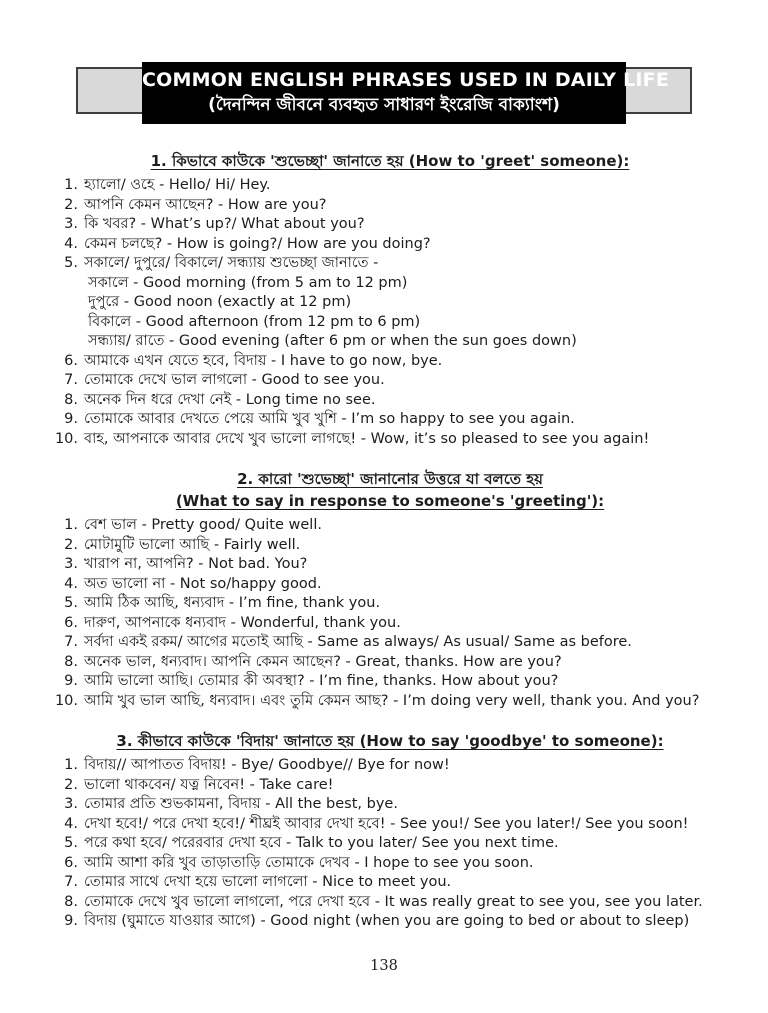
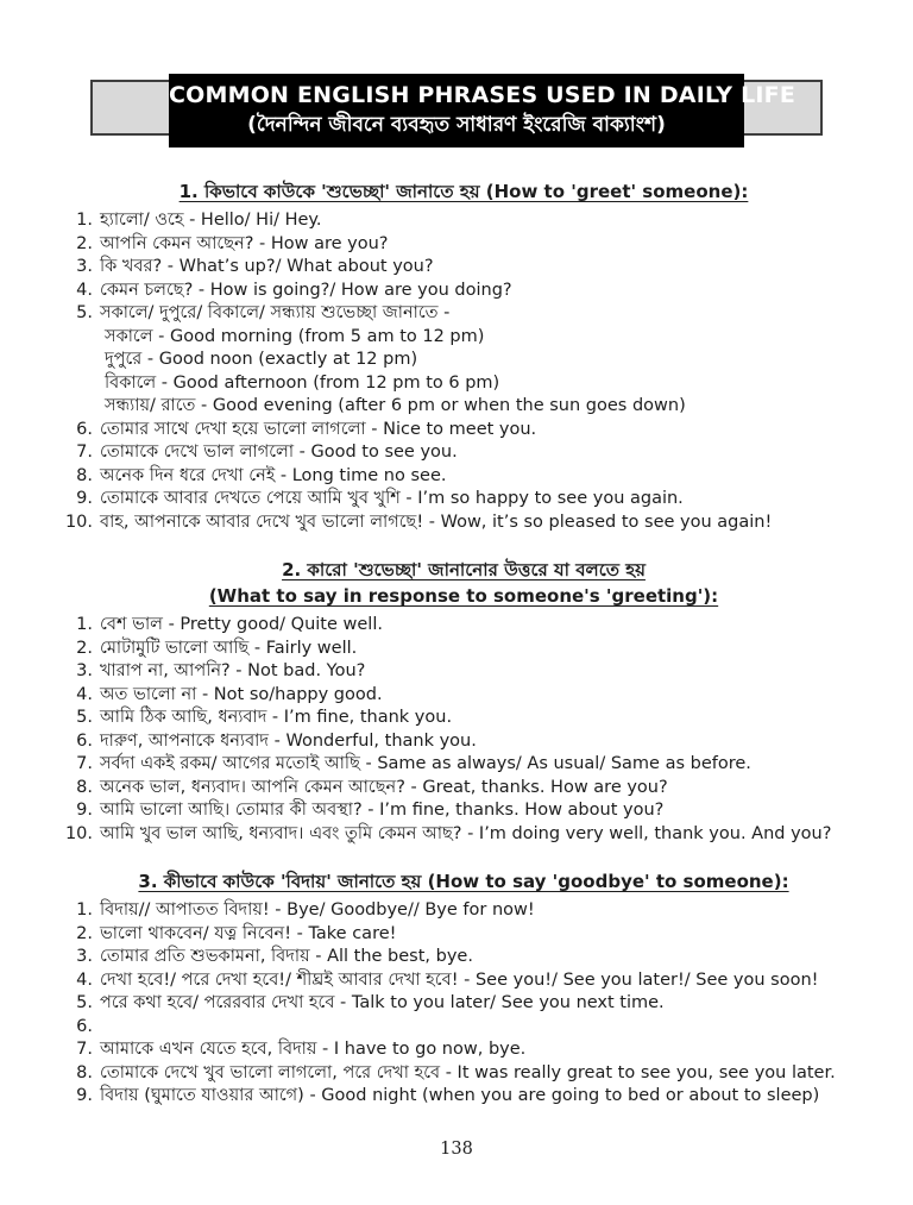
  COMMON ENGLISH PHRASES USED IN DAILY LIFE
  (দৈনন্দিন জীবনে ব্যবহৃত সাধারণ ইংরেজি বাক্যাংশ)
  1. কিভাবে কাউকে 'শুভেচ্ছা' জানাতে হয় (How to 'greet' someone):
  1.
  হ্যালো/ ওহে - Hello/ Hi/ Hey.
  2.
  আপনি কেমন আছেন? - How are you?
  3.
  কি খবর? - What’s up?/ What about you?
  4.
  কেমন চলছে? - How is going?/ How are you doing?
  5.
  সকালে/ দুপুরে/ বিকালে/ সন্ধ্যায় শুভেচ্ছা জানাতে -
  সকালে - Good morning (from 5 am to 12 pm)
  দুপুরে - Good noon (exactly at 12 pm)
  বিকালে - Good afternoon (from 12 pm to 6 pm)
  সন্ধ্যায়/ রাতে - Good evening (after 6 pm or when the sun goes down)
  6.
- আমাকে এখন যেতে হবে, বিদায় - I have to go now, bye.
+ তোমার সাথে দেখা হয়ে ভালো লাগলো - Nice to meet you.
  7.
  তোমাকে দেখে ভাল লাগলো - Good to see you.
  8.
  অনেক দিন ধরে দেখা নেই - Long time no see.
  9.
  তোমাকে আবার দেখতে পেয়ে আমি খুব খুশি - I’m so happy to see you again.
  10.
  বাহ, আপনাকে আবার দেখে খুব ভালো লাগছে! - Wow, it’s so pleased to see you again!
  2. কারো 'শুভেচ্ছা' জানানোর উত্তরে যা বলতে হয়
  (What to say in response to someone's 'greeting'):
  1.
  বেশ ভাল - Pretty good/ Quite well.
  2.
  মোটামুটি ভালো আছি - Fairly well.
  3.
  খারাপ না, আপনি? - Not bad. You?
  4.
  অত ভালো না - Not so/happy good.
  5.
  আমি ঠিক আছি, ধন্যবাদ - I’m fine, thank you.
  6.
  দারুণ, আপনাকে ধন্যবাদ - Wonderful, thank you.
  7.
  সর্বদা একই রকম/ আগের মতোই আছি - Same as always/ As usual/ Same as before.
  8.
  অনেক ভাল, ধন্যবাদ। আপনি কেমন আছেন? - Great, thanks. How are you?
  9.
  আমি ভালো আছি। তোমার কী অবস্থা? - I’m fine, thanks. How about you?
  10.
  আমি খুব ভাল আছি, ধন্যবাদ। এবং তুমি কেমন আছ? - I’m doing very well, thank you. And you?
  3. কীভাবে কাউকে 'বিদায়' জানাতে হয় (How to say 'goodbye' to someone):
  1.
  বিদায়// আপাতত বিদায়! - Bye/ Goodbye// Bye for now!
  2.
  ভালো থাকবেন/ যত্ন নিবেন! - Take care!
  3.
  তোমার প্রতি শুভকামনা, বিদায় - All the best, bye.
  4.
  দেখা হবে!/ পরে দেখা হবে!/ শীঘ্রই আবার দেখা হবে! - See you!/ See you later!/ See you soon!
  5.
  পরে কথা হবে/ পরেরবার দেখা হবে - Talk to you later/ See you next time.
  6.
- আমি আশা করি খুব তাড়াতাড়ি তোমাকে দেখব - I hope to see you soon.
  7.
- তোমার সাথে দেখা হয়ে ভালো লাগলো - Nice to meet you.
+ আমাকে এখন যেতে হবে, বিদায় - I have to go now, bye.
  8.
  তোমাকে দেখে খুব ভালো লাগলো, পরে দেখা হবে - It was really great to see you, see you later.
  9.
  বিদায় (ঘুমাতে যাওয়ার আগে) - Good night (when you are going to bed or about to sleep)
  138
